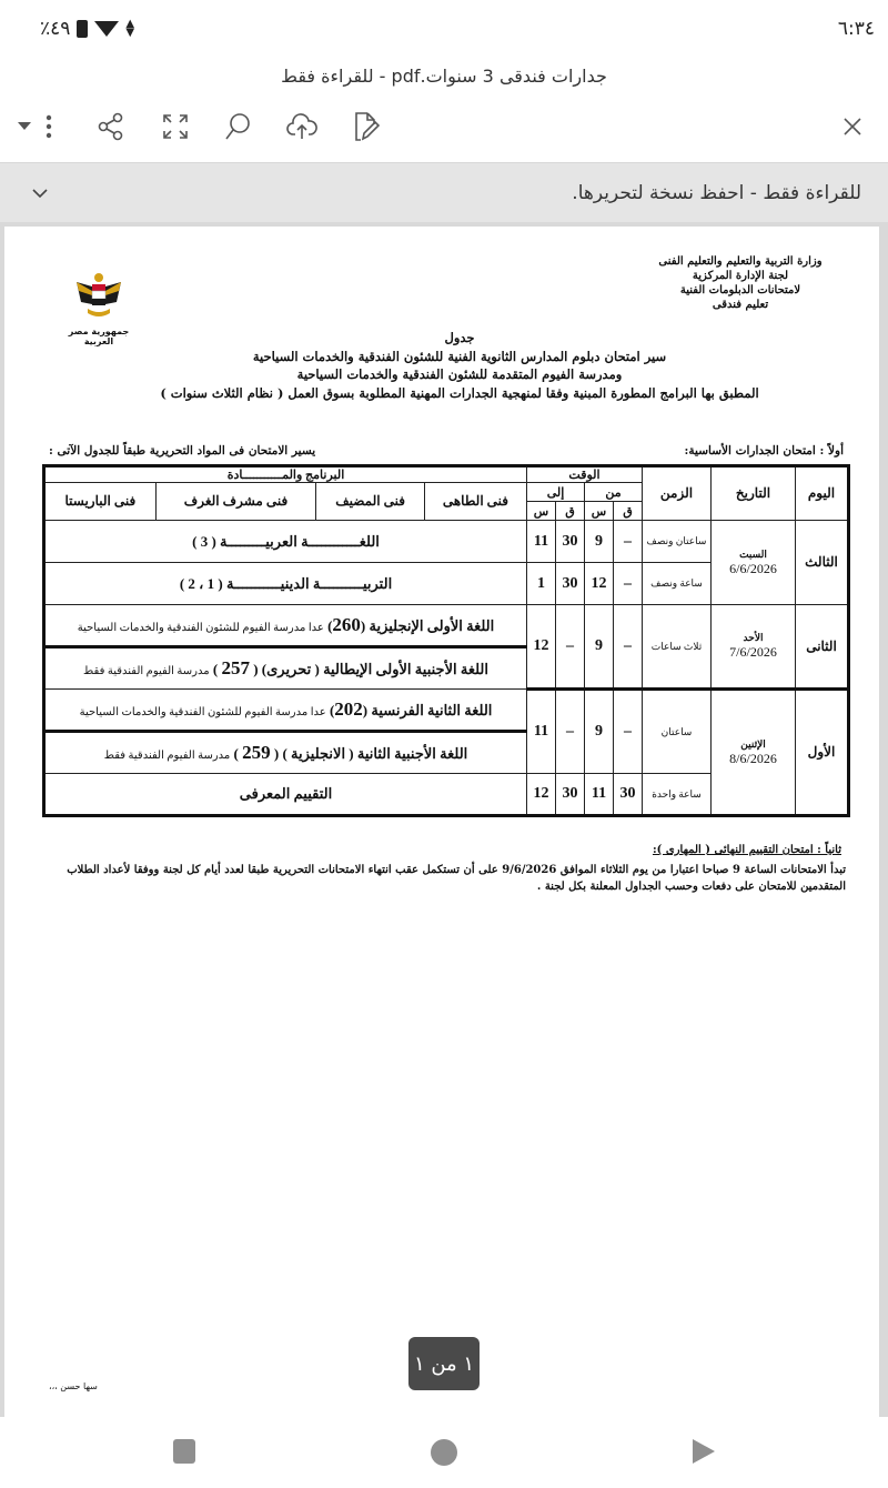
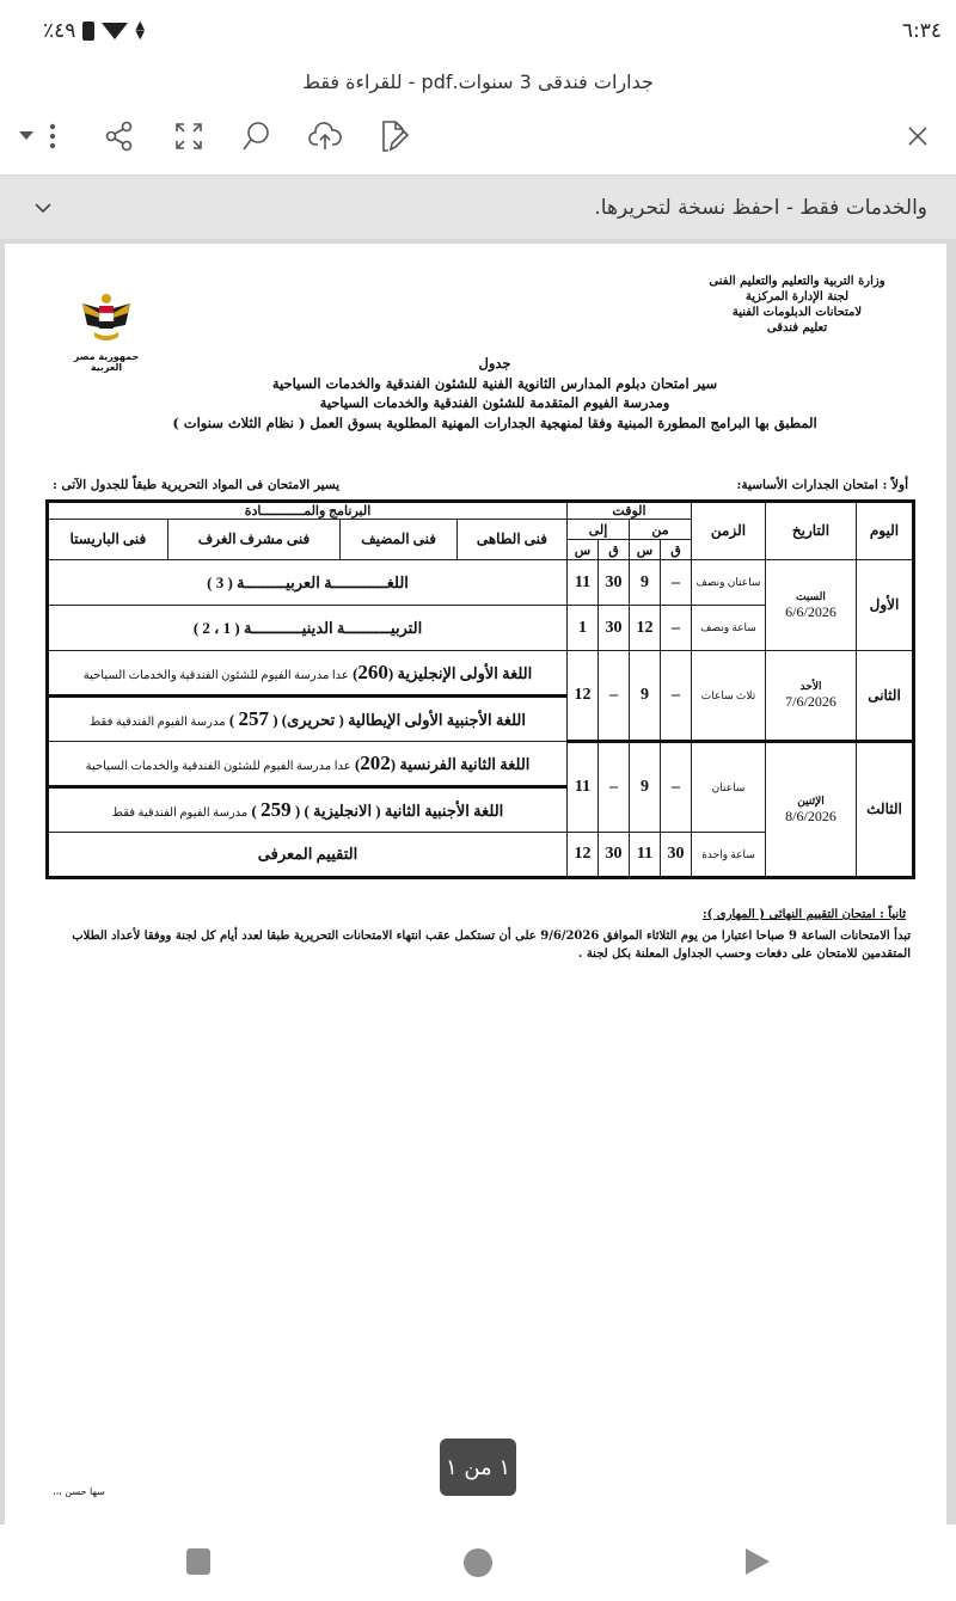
  ٪٤٩
  ▲
  ▼
  ٦:٣٤
  جدارات فندقى 3 سنوات.pdf - للقراءة فقط
- للقراءة فقط - احفظ نسخة لتحريرها.
+ والخدمات فقط - احفظ نسخة لتحريرها.
  وزارة التربية والتعليم والتعليم الفنى
  لجنة الإدارة المركزية
  لامتحانات الدبلومات الفنية
  تعليم فندقى
  جمهورية مصر العربية
  جدول
  سير امتحان دبلوم المدارس الثانوية الفنية للشئون الفندقية والخدمات السياحية
  ومدرسة الفيوم المتقدمة للشئون الفندقية والخدمات السياحية
  المطبق بها البرامج المطورة المبنية وفقا لمنهجية الجدارات المهنية المطلوبة بسوق العمل ( نظام الثلاث سنوات )
  أولاً : امتحان الجدارات الأساسية:
  يسير الامتحان فى المواد التحريرية طبقاً للجدول الآتى :
  اليوم	التاريخ	الزمن	الوقت	البرنامج والمـــــــــــادة
  من	إلى	فنى الطاهى	فنى المضيف	فنى مشرف الغرف	فنى الباريستا
  ق	س	ق	س
- الثالث	السبت 6/6/2026	ساعتان ونصف	–	9	30	11	اللغــــــــــــة العربيـــــــــة ( 3 )
+ الأول	السبت 6/6/2026	ساعتان ونصف	–	9	30	11	اللغــــــــــــة العربيـــــــــة ( 3 )
  ساعة ونصف	–	12	30	1	التربيــــــــــة الدينيـــــــــــة ( 1 ، 2 )
  الثانى	الأحد 7/6/2026	ثلاث ساعات	–	9	–	12	اللغة الأولى الإنجليزية (260) عدا مدرسة الفيوم للشئون الفندقية والخدمات السياحية
  اللغة الأجنبية الأولى الإيطالية ( تحريرى) ( 257 ) مدرسة الفيوم الفندقية فقط
- الأول	الإثنين 8/6/2026	ساعتان	–	9	–	11	اللغة الثانية الفرنسية (202) عدا مدرسة الفيوم للشئون الفندقية والخدمات السياحية
+ الثالث	الإثنين 8/6/2026	ساعتان	–	9	–	11	اللغة الثانية الفرنسية (202) عدا مدرسة الفيوم للشئون الفندقية والخدمات السياحية
  اللغة الأجنبية الثانية ( الانجليزية ) ( 259 ) مدرسة الفيوم الفندقية فقط
  ساعة واحدة	30	11	30	12	التقييم المعرفى
  ثانياً : امتحان التقييم النهائى ( المهارى ):
  تبدأ الامتحانات الساعة 9 صباحا اعتبارا من يوم الثلاثاء الموافق 9/6/2026 على أن تستكمل عقب انتهاء الامتحانات التحريرية طبقا لعدد أيام كل لجنة ووفقا لأعداد الطلاب المتقدمين للامتحان على دفعات وحسب الجداول المعلنة بكل لجنة .
  سها حسن ،،،
  ١ من ١
